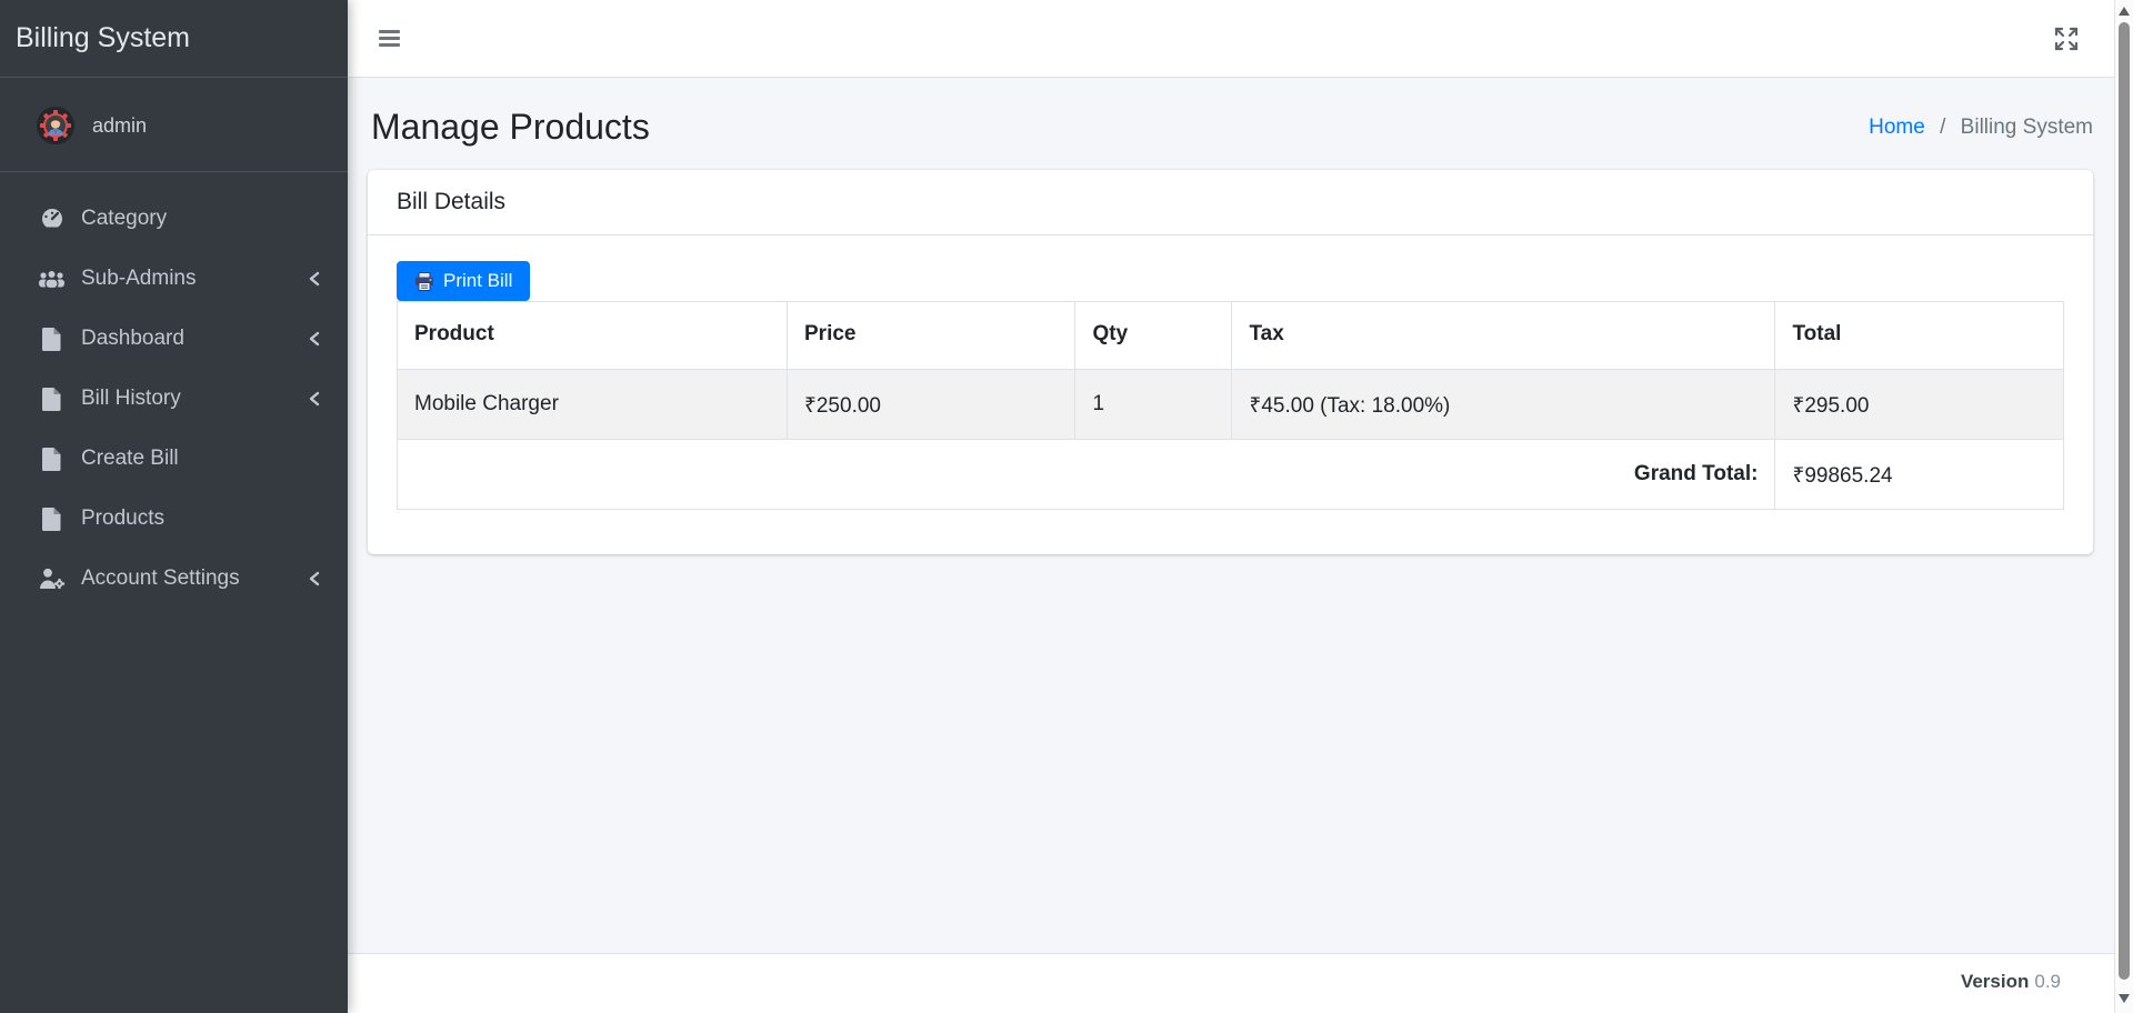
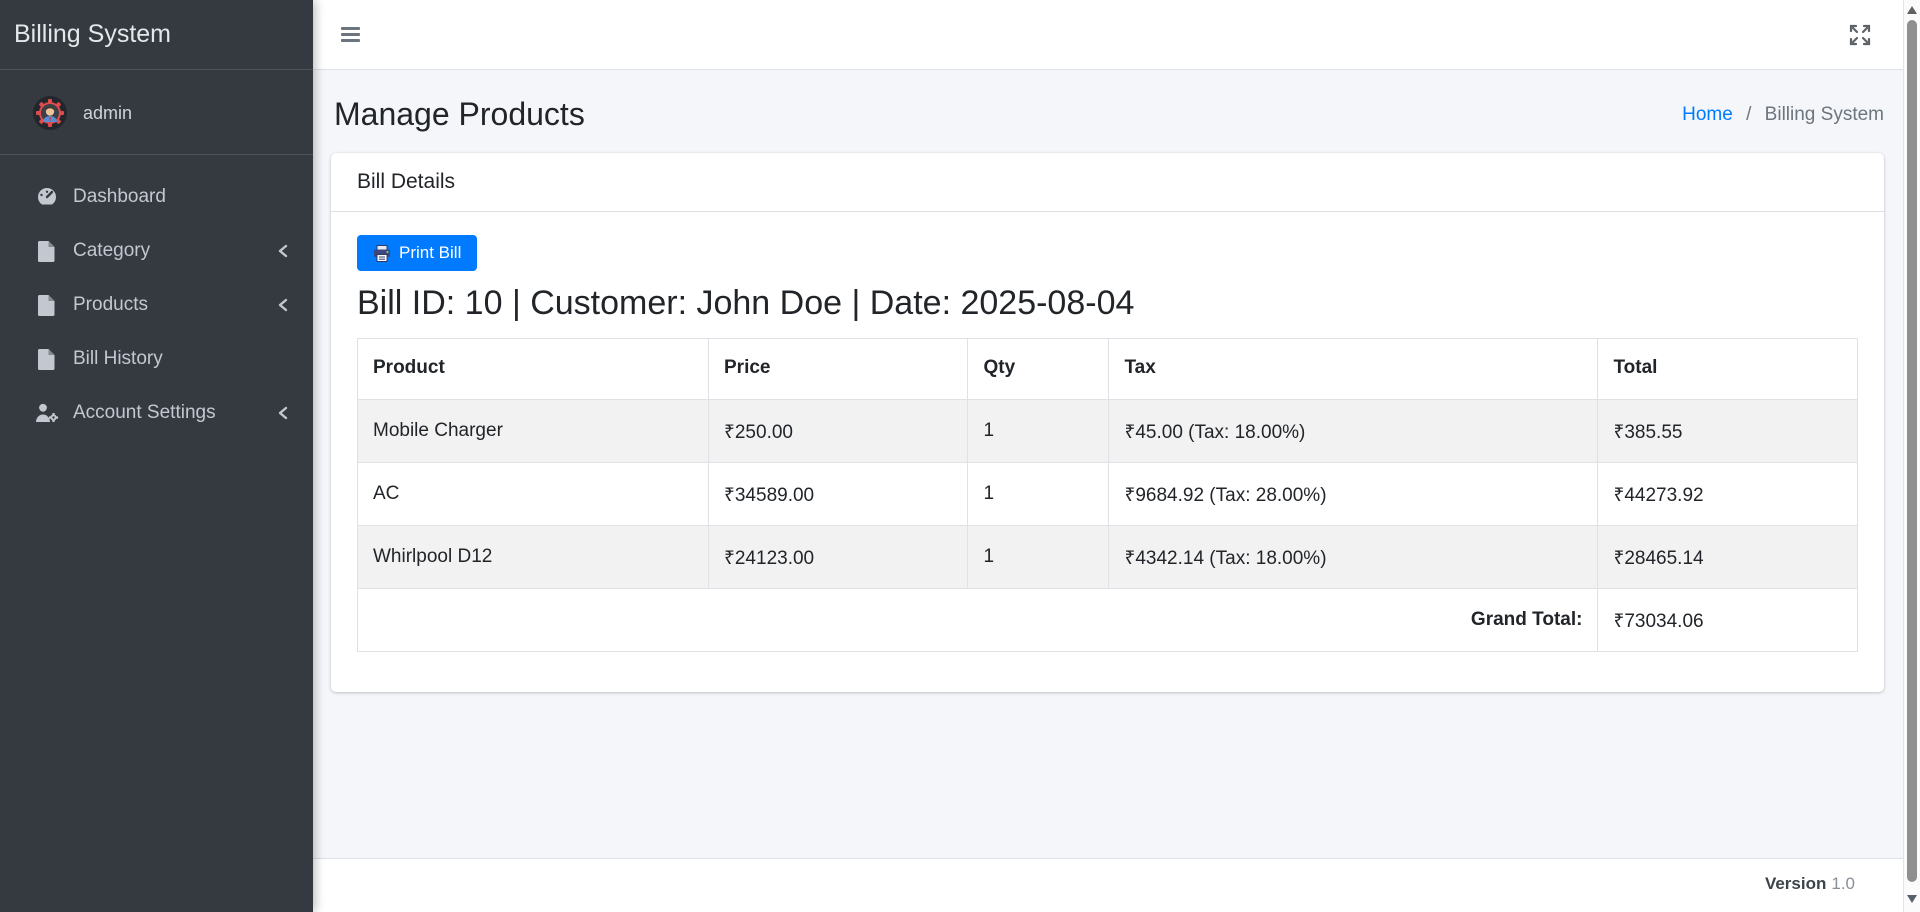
  Billing System
  admin
- Category
+ Dashboard
- Sub-Admins
- Dashboard
+ Category
- Bill History
+ Products
- Create Bill
- Products
+ Bill History
  Account Settings
  Manage Products
  Home / Billing System
  Bill Details
  Print Bill
+ Bill ID: 10 | Customer: John Doe | Date: 2025-08-04
  Product	Price	Qty	Tax	Total
- Mobile Charger	₹250.00	1	₹45.00 (Tax: 18.00%)	₹295.00
+ Mobile Charger	₹250.00	1	₹45.00 (Tax: 18.00%)	₹385.55
+ AC	₹34589.00	1	₹9684.92 (Tax: 28.00%)	₹44273.92
+ Whirlpool D12	₹24123.00	1	₹4342.14 (Tax: 18.00%)	₹28465.14
- Grand Total:	₹99865.24
+ Grand Total:	₹73034.06
- Version 0.9
+ Version 1.0
